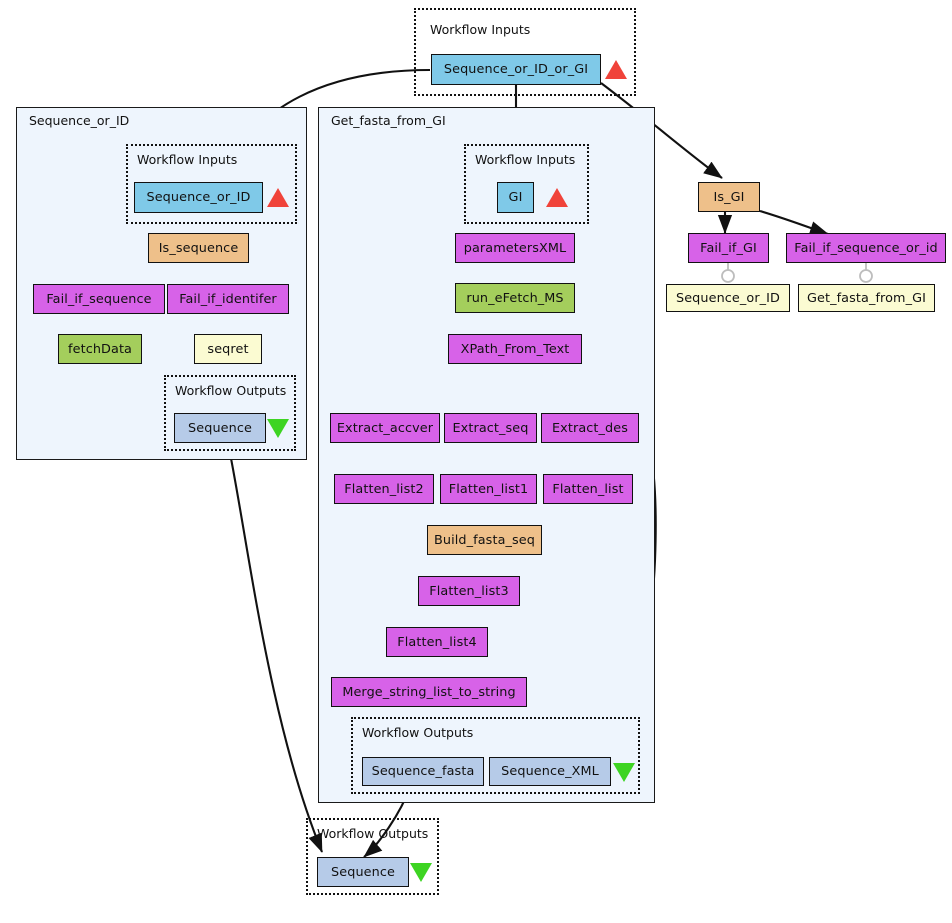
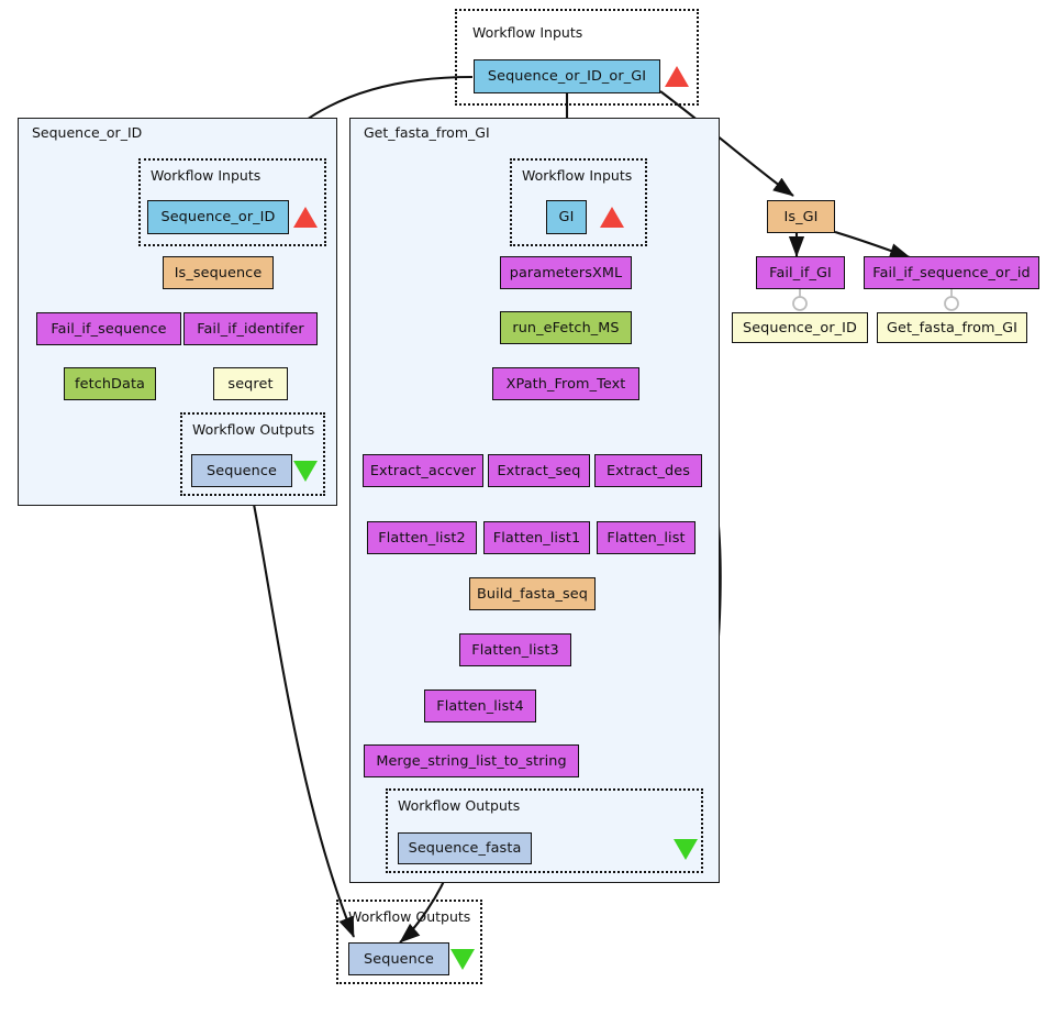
  Workflow Inputs
  Sequence_or_ID
  Workflow Inputs
  Workflow Outputs
  Get_fasta_from_GI
  Workflow Inputs
  Workflow Outputs
  Workflow Outputs
  Sequence_or_ID_or_GI
  Sequence_or_ID
  Is_sequence
  Fail_if_sequence
  Fail_if_identifer
  fetchData
  seqret
  Sequence
  GI
  parametersXML
  run_eFetch_MS
  XPath_From_Text
  Extract_accver
  Extract_seq
  Extract_des
  Flatten_list2
  Flatten_list1
  Flatten_list
  Build_fasta_seq
  Flatten_list3
  Flatten_list4
  Merge_string_list_to_string
  Sequence_fasta
- Sequence_XML
  Is_GI
  Fail_if_GI
  Fail_if_sequence_or_id
  Sequence_or_ID
  Get_fasta_from_GI
  Sequence
